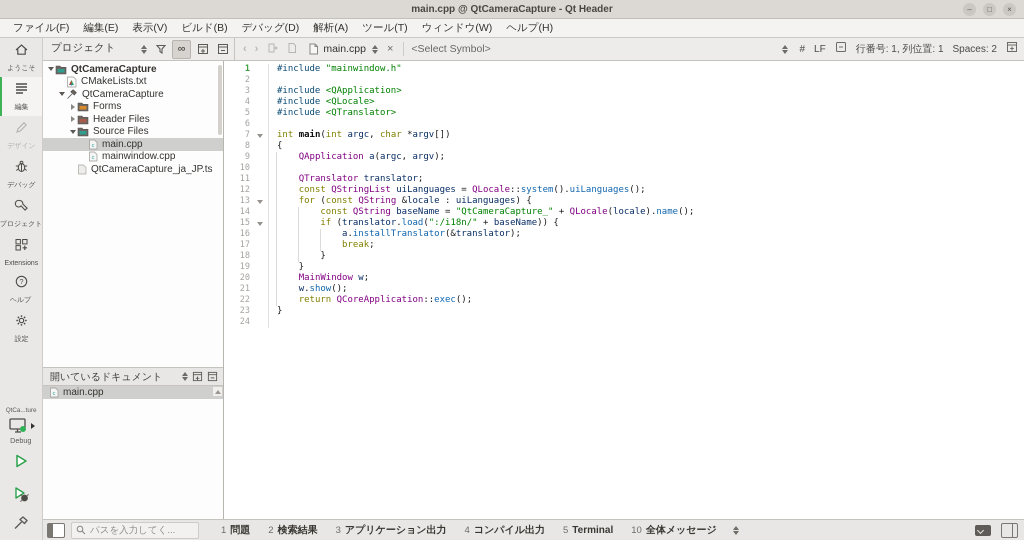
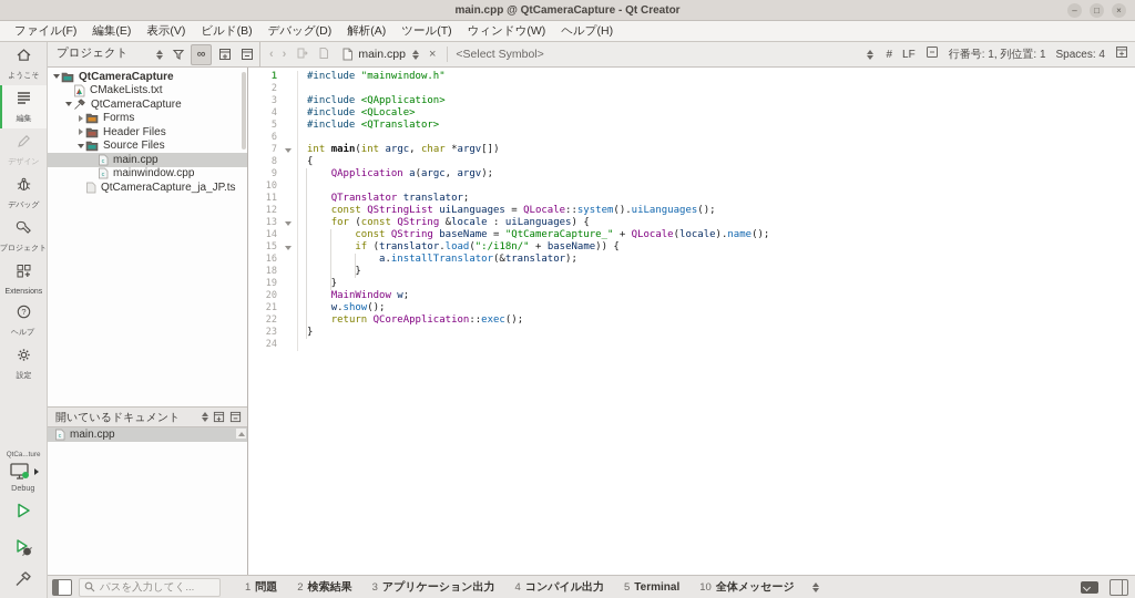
- main.cpp @ QtCameraCapture - Qt Header
+ main.cpp @ QtCameraCapture - Qt Creator
  –
  □
  ×
  ファイル(F)
  編集(E)
  表示(V)
  ビルド(B)
  デバッグ(D)
  解析(A)
  ツール(T)
  ウィンドウ(W)
  ヘルプ(H)
  ようこそ
  編集
  デザイン
  デバッグ
  プロジェクト
  Extensions
  ?
  ヘルプ
  設定
  Debug
  プロジェクト
  ∞
  ‹
  ›
  main.cpp
  ×
  <Select Symbol>
  #
  LF
  行番号: 1, 列位置: 1
- Spaces: 2
+ Spaces: 4
  QtCameraCapture
  CMakeLists.txt
  QtCameraCapture
  Forms
  Header Files
  Source Files
  main.cpp
  mainwindow.cpp
  QtCameraCapture_ja_JP.ts
  開いているドキュメント
  main.cpp
  1
  #include "mainwindow.h"
  2
  3
  #include <QApplication>
  4
  #include <QLocale>
  5
  #include <QTranslator>
  6
  7
  int main(int argc, char *argv[])
  8
  {
  9
  QApplication a(argc, argv);
  10
  11
  QTranslator translator;
  12
  const QStringList uiLanguages = QLocale::system().uiLanguages();
  13
  for (const QString &locale : uiLanguages) {
  14
  const QString baseName = "QtCameraCapture_" + QLocale(locale).name();
  15
  if (translator.load(":/i18n/" + baseName)) {
  16
  a.installTranslator(&translator);
- 17
- break;
  18
  }
  19
  }
  20
  MainWindow w;
  21
  w.show();
  22
  return QCoreApplication::exec();
  23
  }
  24
  パスを入力してく...
  1
  問題
  2
  検索結果
  3
  アプリケーション出力
  4
  コンパイル出力
  5
  Terminal
  10
  全体メッセージ
